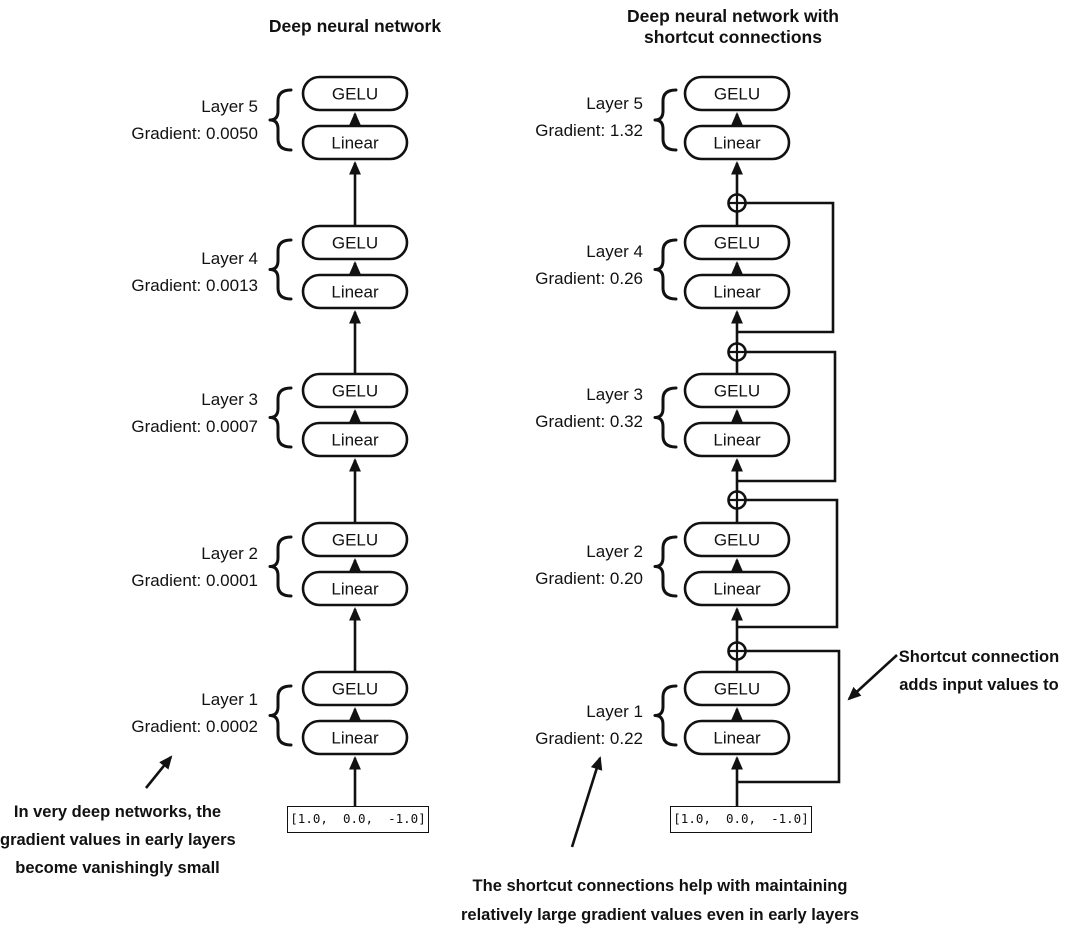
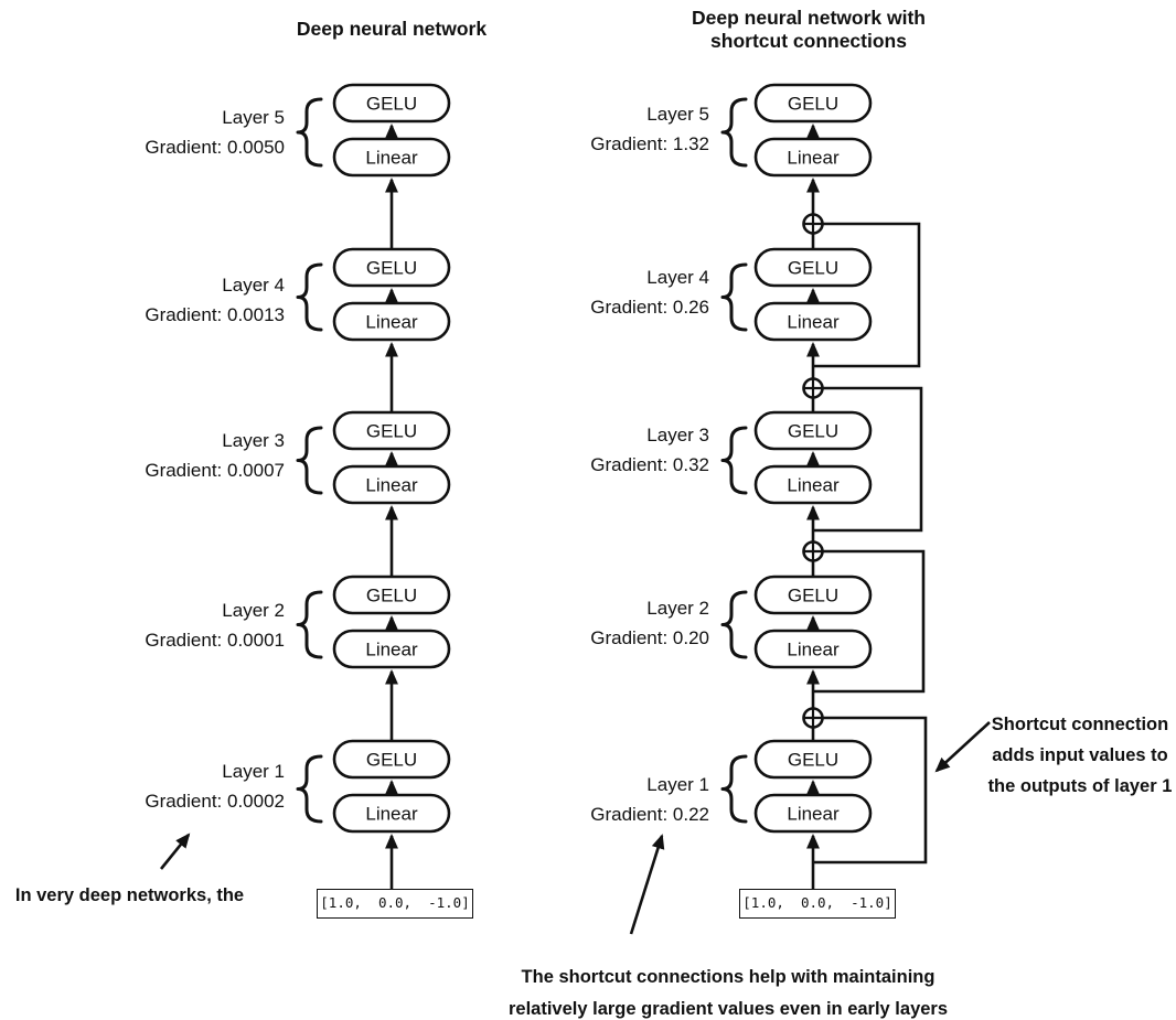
  GELU
  Linear
  GELU
  Linear
  GELU
  Linear
  GELU
  Linear
  GELU
  Linear
  GELU
  Linear
  GELU
  Linear
  GELU
  Linear
  GELU
  Linear
  GELU
  Linear
  Deep neural network
  Deep neural network with
  shortcut connections
  Layer 5
  Gradient: 0.0050
  Layer 4
  Gradient: 0.0013
  Layer 3
  Gradient: 0.0007
  Layer 2
  Gradient: 0.0001
  Layer 1
  Gradient: 0.0002
  Layer 5
  Gradient: 1.32
  Layer 4
  Gradient: 0.26
  Layer 3
  Gradient: 0.32
  Layer 2
  Gradient: 0.20
  Layer 1
  Gradient: 0.22
  [1.0, 0.0, -1.0]
  [1.0, 0.0, -1.0]
  In very deep networks, the
- gradient values in early layers
- become vanishingly small
  The shortcut connections help with maintaining
  relatively large gradient values even in early layers
  Shortcut connection
  adds input values to
+ the outputs of layer 1
